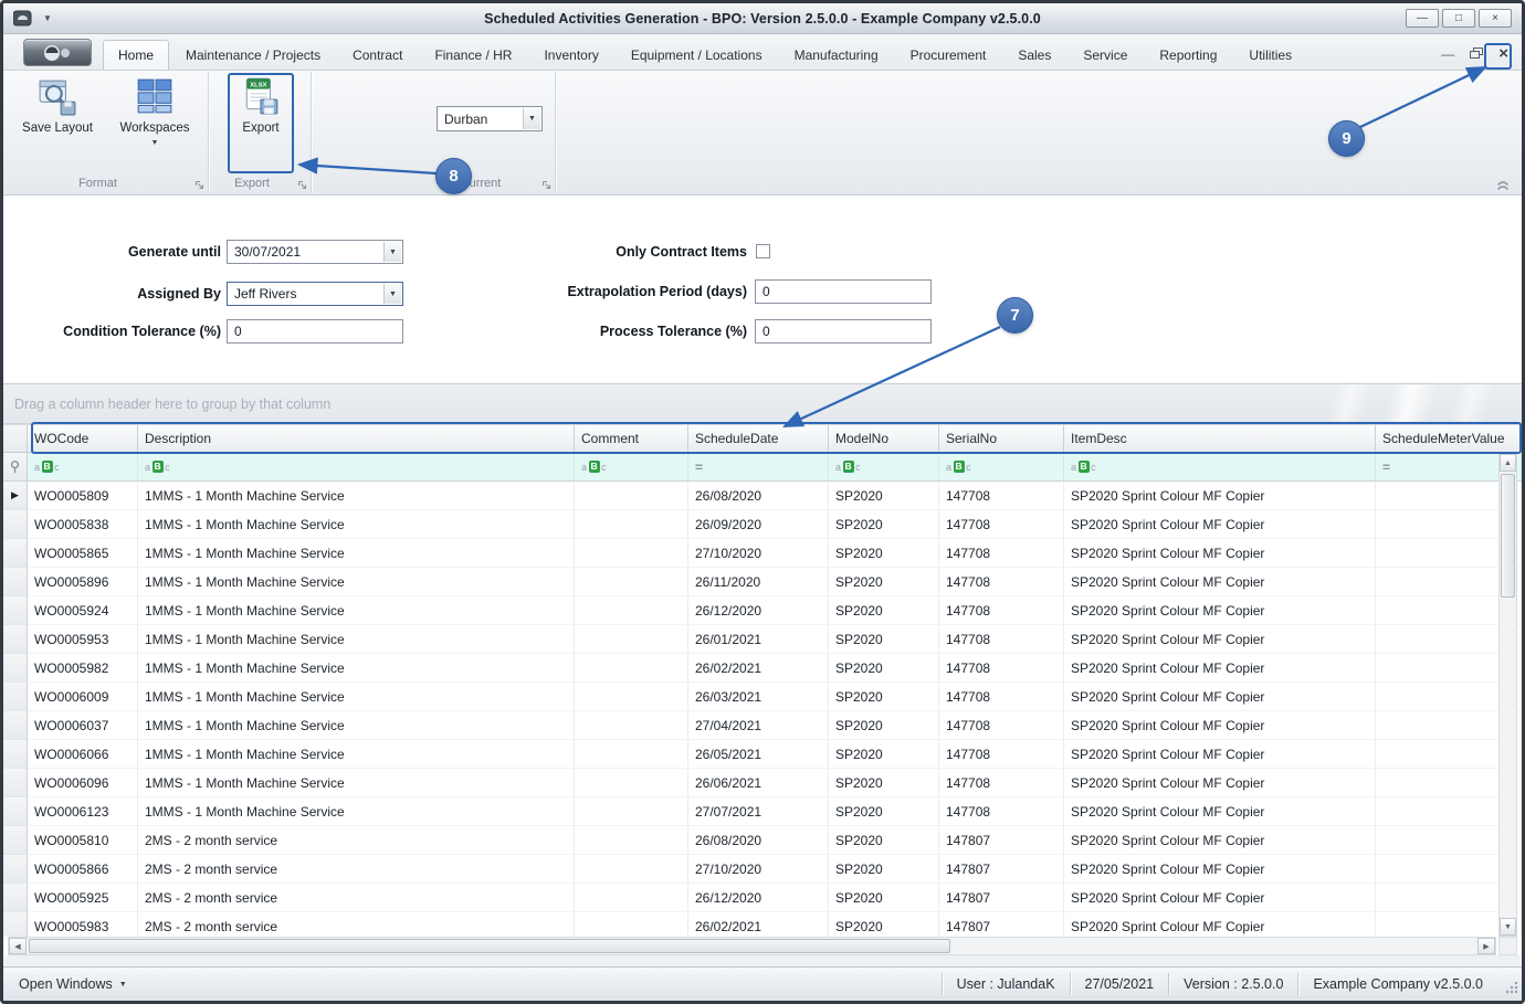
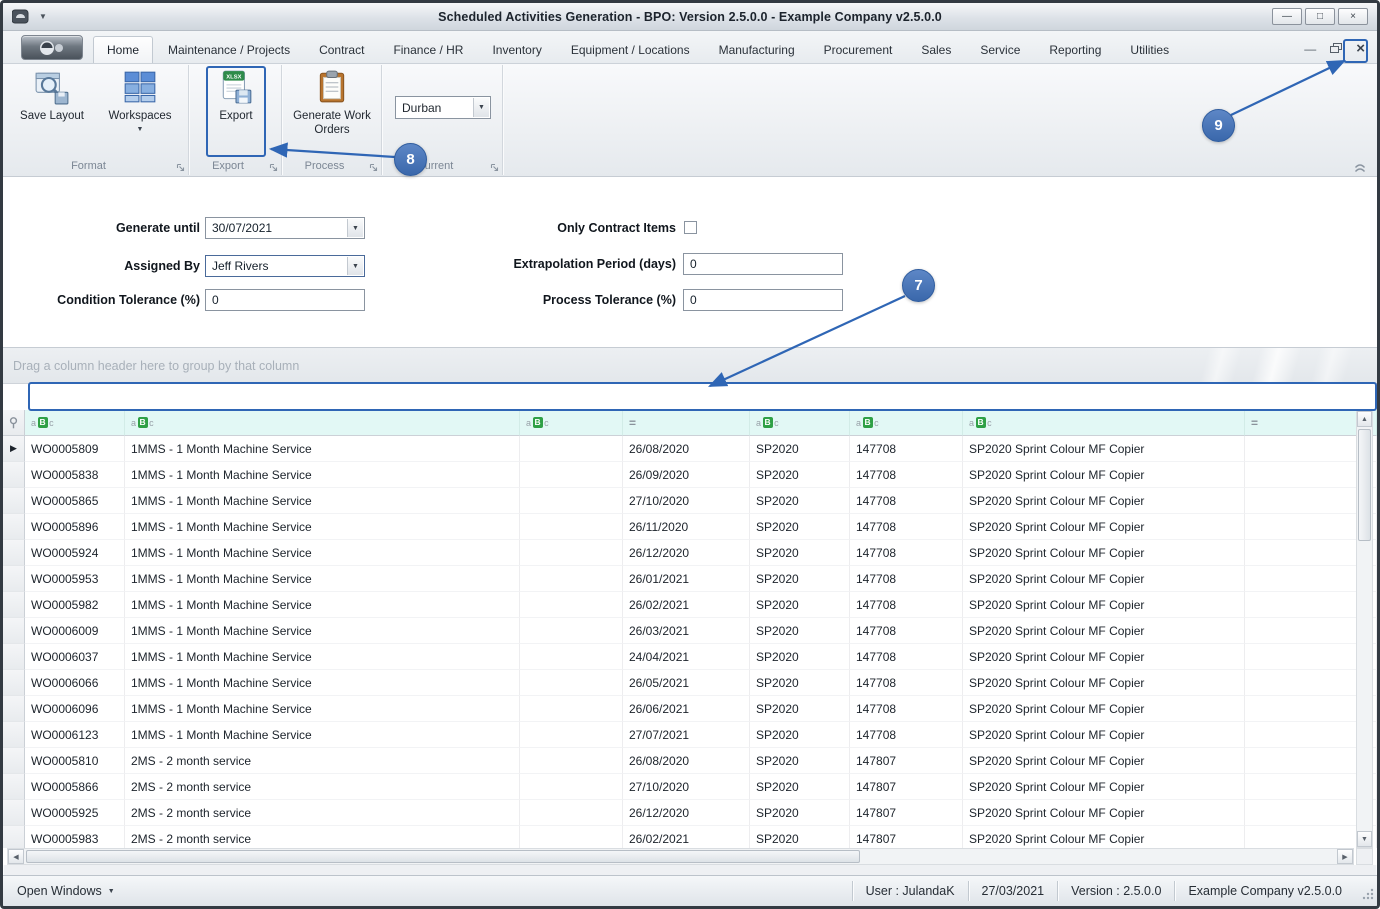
  ▼
  Scheduled Activities Generation - BPO: Version 2.5.0.0 - Example Company v2.5.0.0
  —
  □
  ×
  Home
  Maintenance / Projects
  Contract
  Finance / HR
  Inventory
  Equipment / Locations
  Manufacturing
  Procurement
  Sales
  Service
  Reporting
  Utilities
  —
  ×
  Save Layout
  Workspaces
  Format
  Export
  Export
+ Generate Work Orders
+ Process
  Durban
  urrent
  Generate until
  30/07/2021
  Assigned By
  Jeff Rivers
  Condition Tolerance (%)
  0
  Only Contract Items
  Extrapolation Period (days)
  0
  Process Tolerance (%)
  0
  Drag a column header here to group by that column
- WOCode
- Description
- Comment
- ScheduleDate
- ModelNo
- SerialNo
- ItemDesc
- ScheduleMeterValue
  a
  B
  c
  a
  B
  c
  a
  B
  c
  =
  a
  B
  c
  a
  B
  c
  a
  B
  c
  =
  ▶
  WO0005809
  1MMS - 1 Month Machine Service
  26/08/2020
  SP2020
  147708
  SP2020 Sprint Colour MF Copier
  WO0005838
  1MMS - 1 Month Machine Service
  26/09/2020
  SP2020
  147708
  SP2020 Sprint Colour MF Copier
  WO0005865
  1MMS - 1 Month Machine Service
  27/10/2020
  SP2020
  147708
  SP2020 Sprint Colour MF Copier
  WO0005896
  1MMS - 1 Month Machine Service
  26/11/2020
  SP2020
  147708
  SP2020 Sprint Colour MF Copier
  WO0005924
  1MMS - 1 Month Machine Service
  26/12/2020
  SP2020
  147708
  SP2020 Sprint Colour MF Copier
  WO0005953
  1MMS - 1 Month Machine Service
  26/01/2021
  SP2020
  147708
  SP2020 Sprint Colour MF Copier
  WO0005982
  1MMS - 1 Month Machine Service
  26/02/2021
  SP2020
  147708
  SP2020 Sprint Colour MF Copier
  WO0006009
  1MMS - 1 Month Machine Service
  26/03/2021
  SP2020
  147708
  SP2020 Sprint Colour MF Copier
  WO0006037
  1MMS - 1 Month Machine Service
- 27/04/2021
+ 24/04/2021
  SP2020
  147708
  SP2020 Sprint Colour MF Copier
  WO0006066
  1MMS - 1 Month Machine Service
  26/05/2021
  SP2020
  147708
  SP2020 Sprint Colour MF Copier
  WO0006096
  1MMS - 1 Month Machine Service
  26/06/2021
  SP2020
  147708
  SP2020 Sprint Colour MF Copier
  WO0006123
  1MMS - 1 Month Machine Service
  27/07/2021
  SP2020
  147708
  SP2020 Sprint Colour MF Copier
  WO0005810
  2MS - 2 month service
  26/08/2020
  SP2020
  147807
  SP2020 Sprint Colour MF Copier
  WO0005866
  2MS - 2 month service
  27/10/2020
  SP2020
  147807
  SP2020 Sprint Colour MF Copier
  WO0005925
  2MS - 2 month service
  26/12/2020
  SP2020
  147807
  SP2020 Sprint Colour MF Copier
  WO0005983
  2MS - 2 month service
  26/02/2021
  SP2020
  147807
  SP2020 Sprint Colour MF Copier
  Open Windows
  User : JulandaK
- 27/05/2021
+ 27/03/2021
  Version : 2.5.0.0
  Example Company v2.5.0.0
  7
  8
  9
